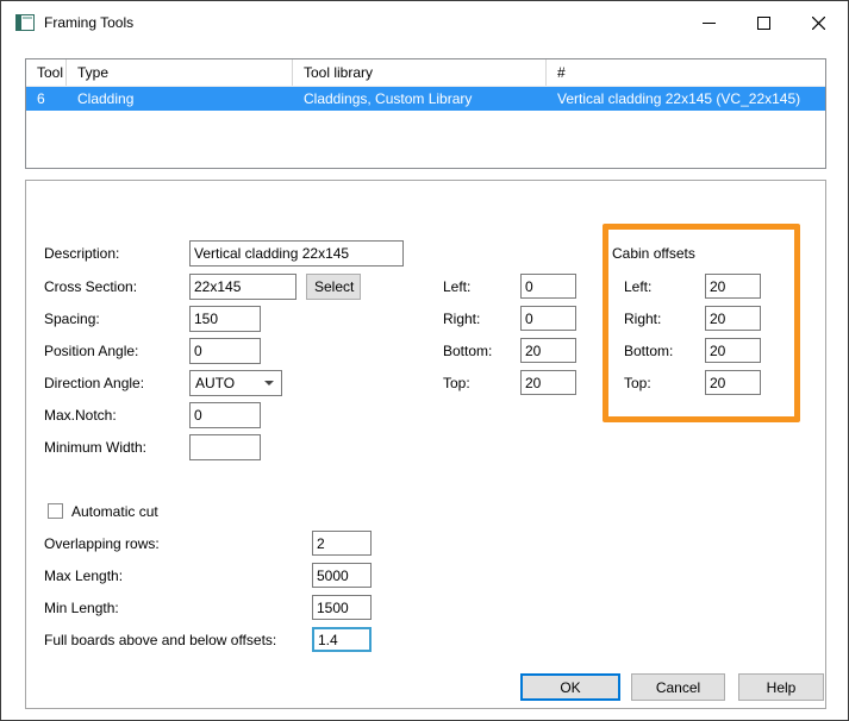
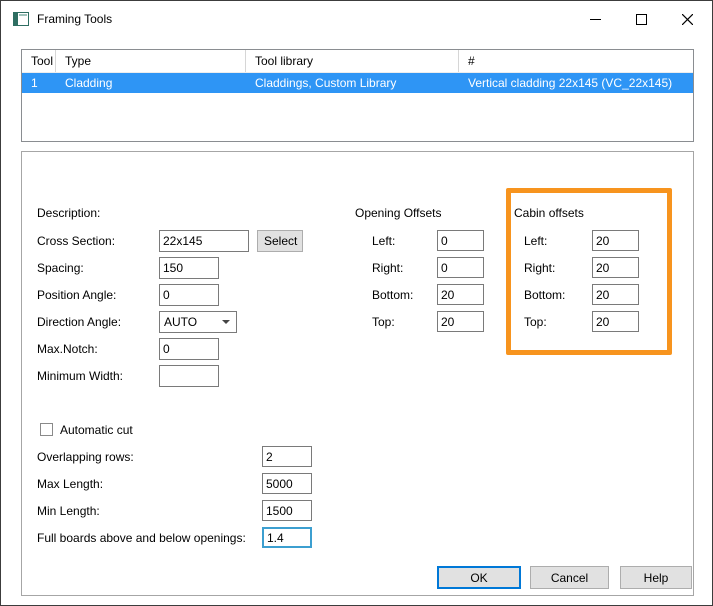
  Framing Tools
  Tool
  Type
  Tool library
  #
- 6
+ 1
  Cladding
  Claddings, Custom Library
  Vertical cladding 22x145 (VC_22x145)
  Description:
- Vertical cladding 22x145
  Cross Section:
  22x145
  Select
  Spacing:
  150
  Position Angle:
  0
  Direction Angle:
  AUTO
  Max.Notch:
  0
  Minimum Width:
+ Opening Offsets
  Left:
  0
  Right:
  0
  Bottom:
  20
  Top:
  20
  Cabin offsets
  Left:
  20
  Right:
  20
  Bottom:
  20
  Top:
  20
  Automatic cut
  Overlapping rows:
  2
  Max Length:
  5000
  Min Length:
  1500
- Full boards above and below offsets:
+ Full boards above and below openings:
  1.4
  OK
  Cancel
  Help
